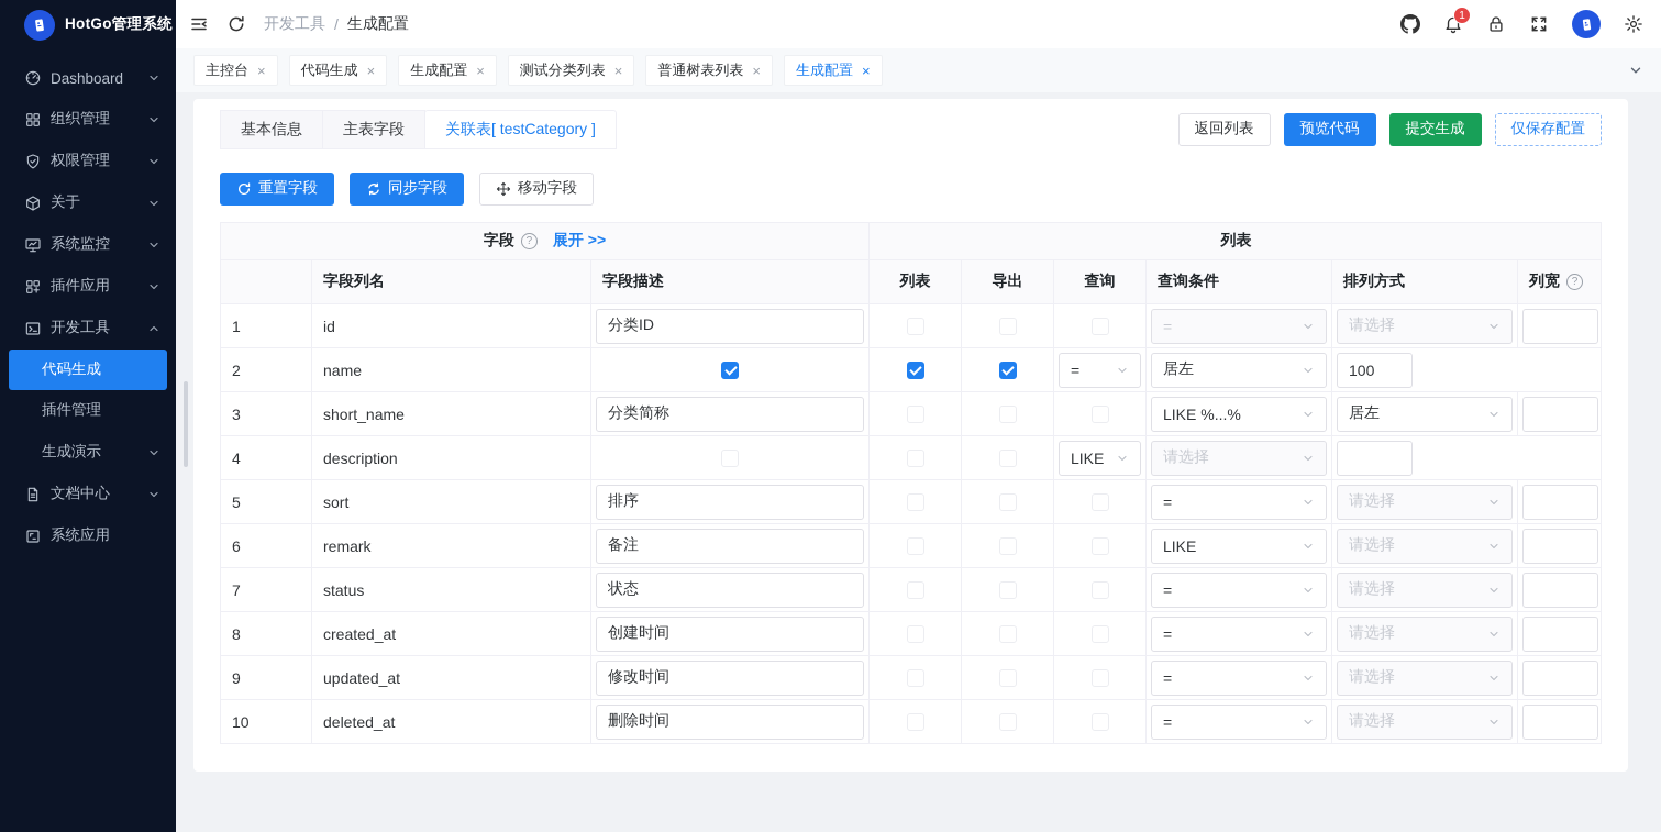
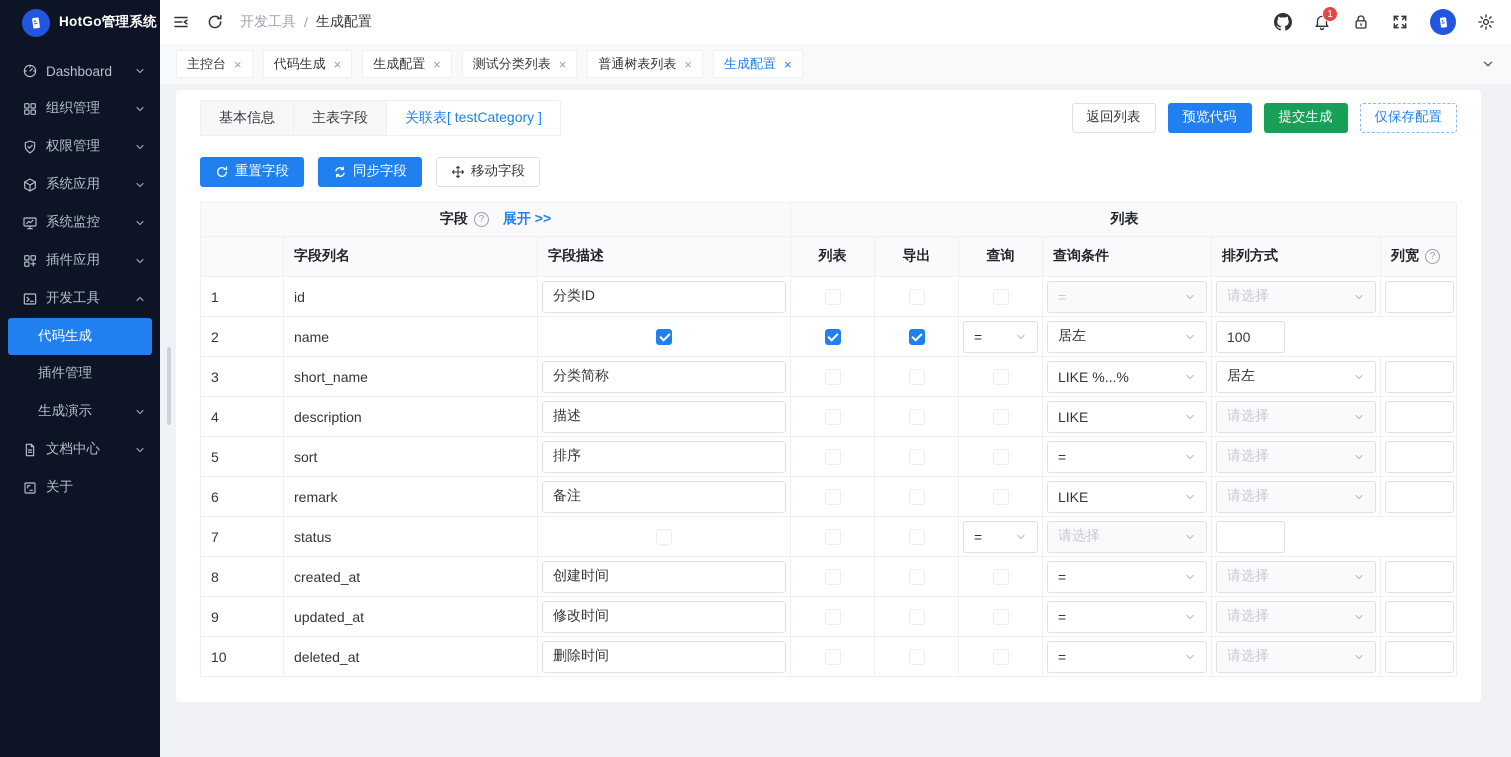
  HotGo管理系统
  Dashboard
  组织管理
  权限管理
- 关于
+ 系统应用
  系统监控
  插件应用
  开发工具
  代码生成
  插件管理
  生成演示
  文档中心
- 系统应用
+ 关于
  开发工具
  /
  生成配置
  1
  主控台
  ×
  代码生成
  ×
  生成配置
  ×
  测试分类列表
  ×
  普通树表列表
  ×
  生成配置
  ×
  基本信息
  主表字段
  关联表[ testCategory ]
  返回列表
  预览代码
  提交生成
  仅保存配置
  重置字段
  同步字段
  移动字段
  字段
  展开 >>
  列表
  字段列名
  字段描述
  列表
  导出
  查询
  查询条件
  排列方式
  列宽
  1
  id
  分类ID
  =
  请选择
  2
  name
  =
  居左
  100
  3
  short_name
  分类简称
  LIKE %...%
  居左
  4
  description
+ 描述
  LIKE
  请选择
  5
  sort
  排序
  =
  请选择
  6
  remark
  备注
  LIKE
  请选择
  7
  status
- 状态
  =
  请选择
  8
  created_at
  创建时间
  =
  请选择
  9
  updated_at
  修改时间
  =
  请选择
  10
  deleted_at
  删除时间
  =
  请选择
